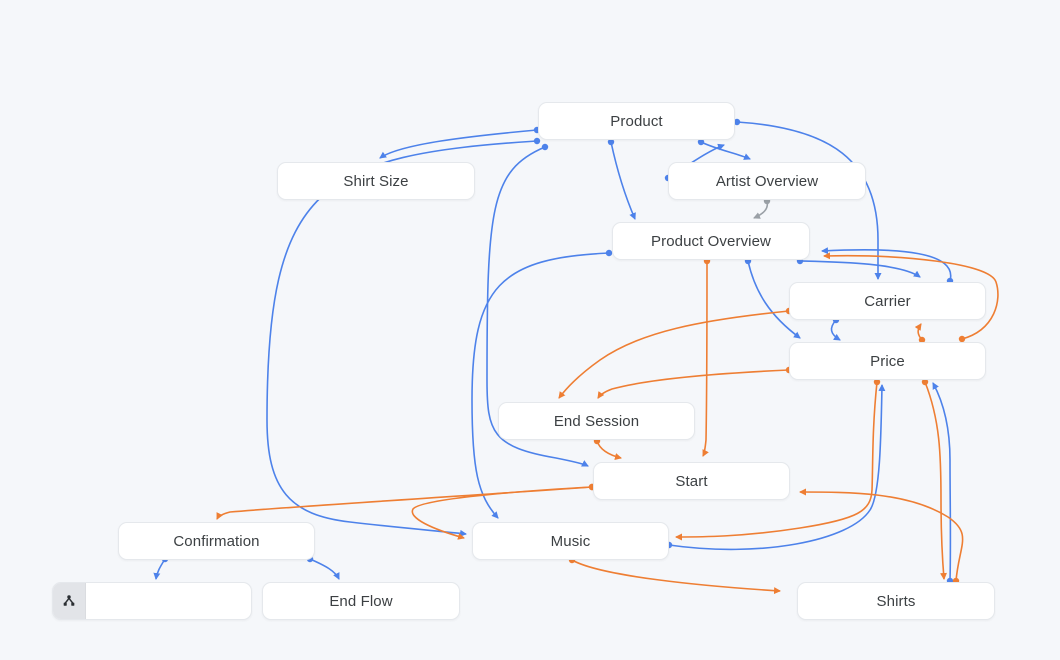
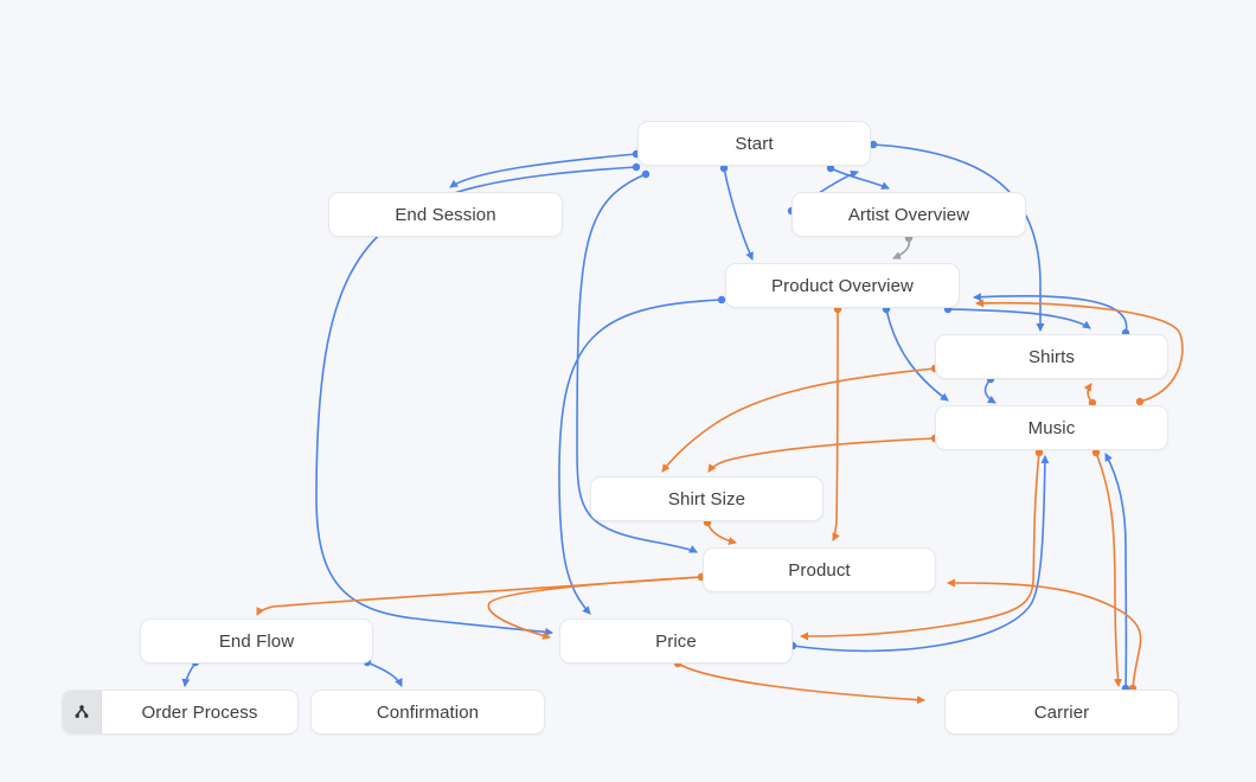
- Product
+ Start
- Shirt Size
+ End Session
  Artist Overview
  Product Overview
- Carrier
+ Shirts
- Price
+ Music
- End Session
+ Shirt Size
- Start
+ Product
- Confirmation
+ End Flow
- Music
+ Price
+ Order Process
- End Flow
+ Confirmation
- Shirts
+ Carrier
